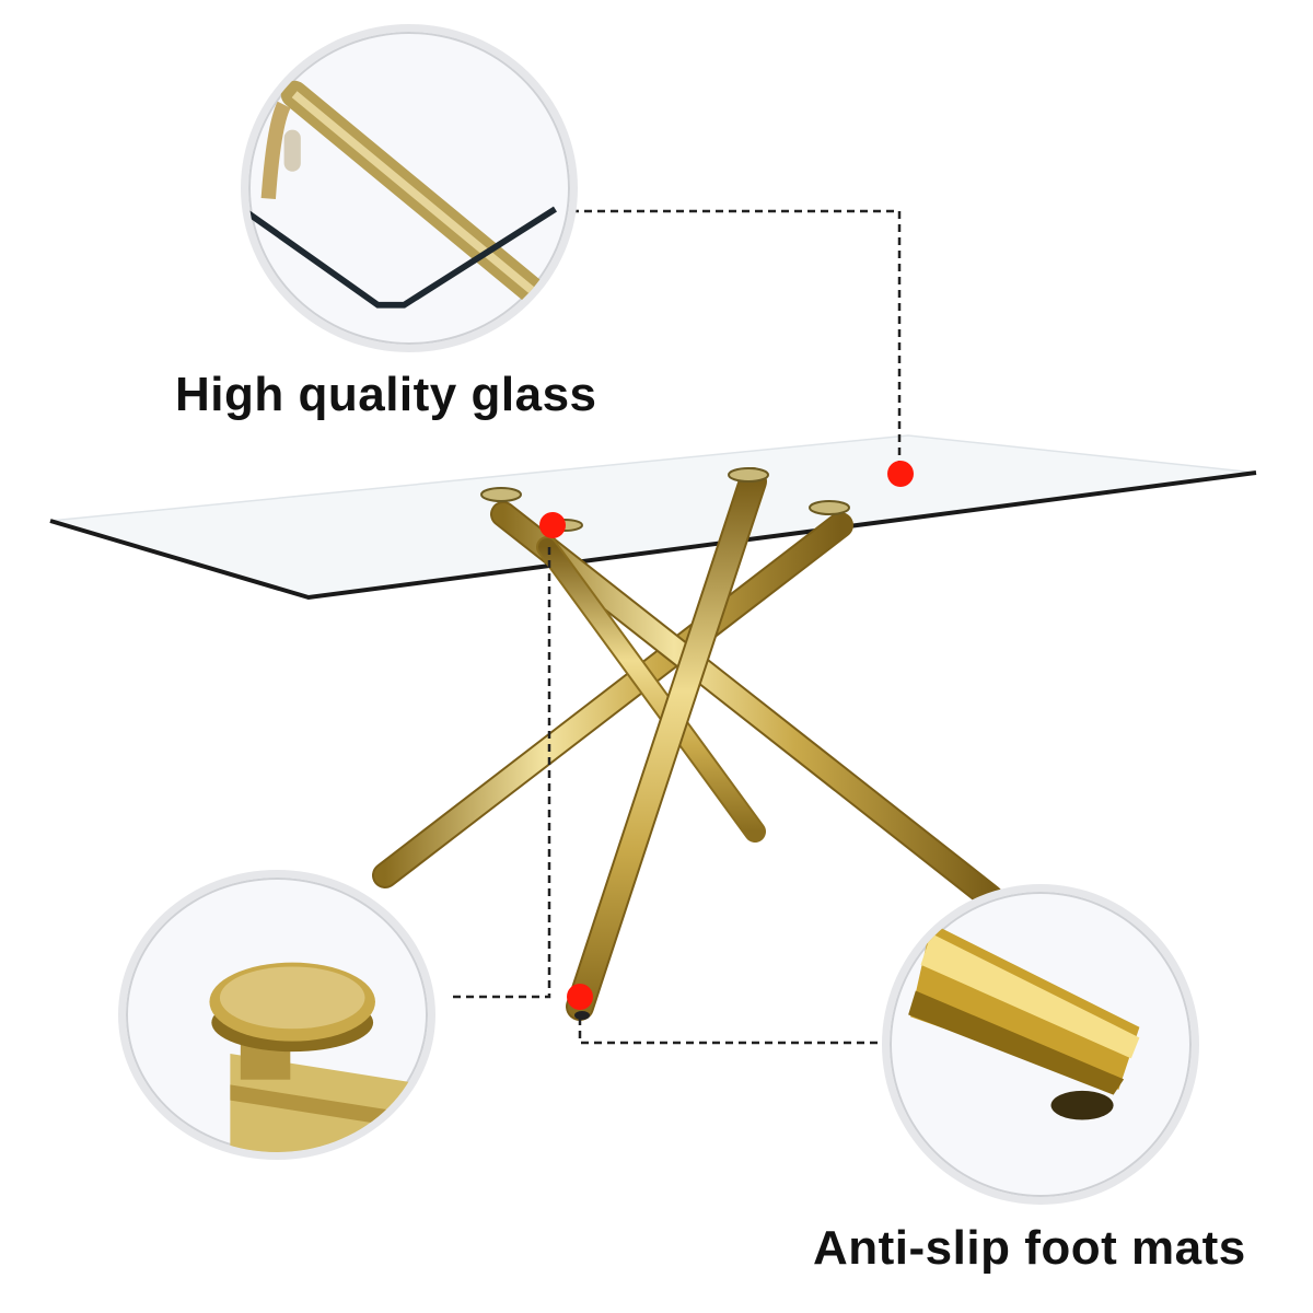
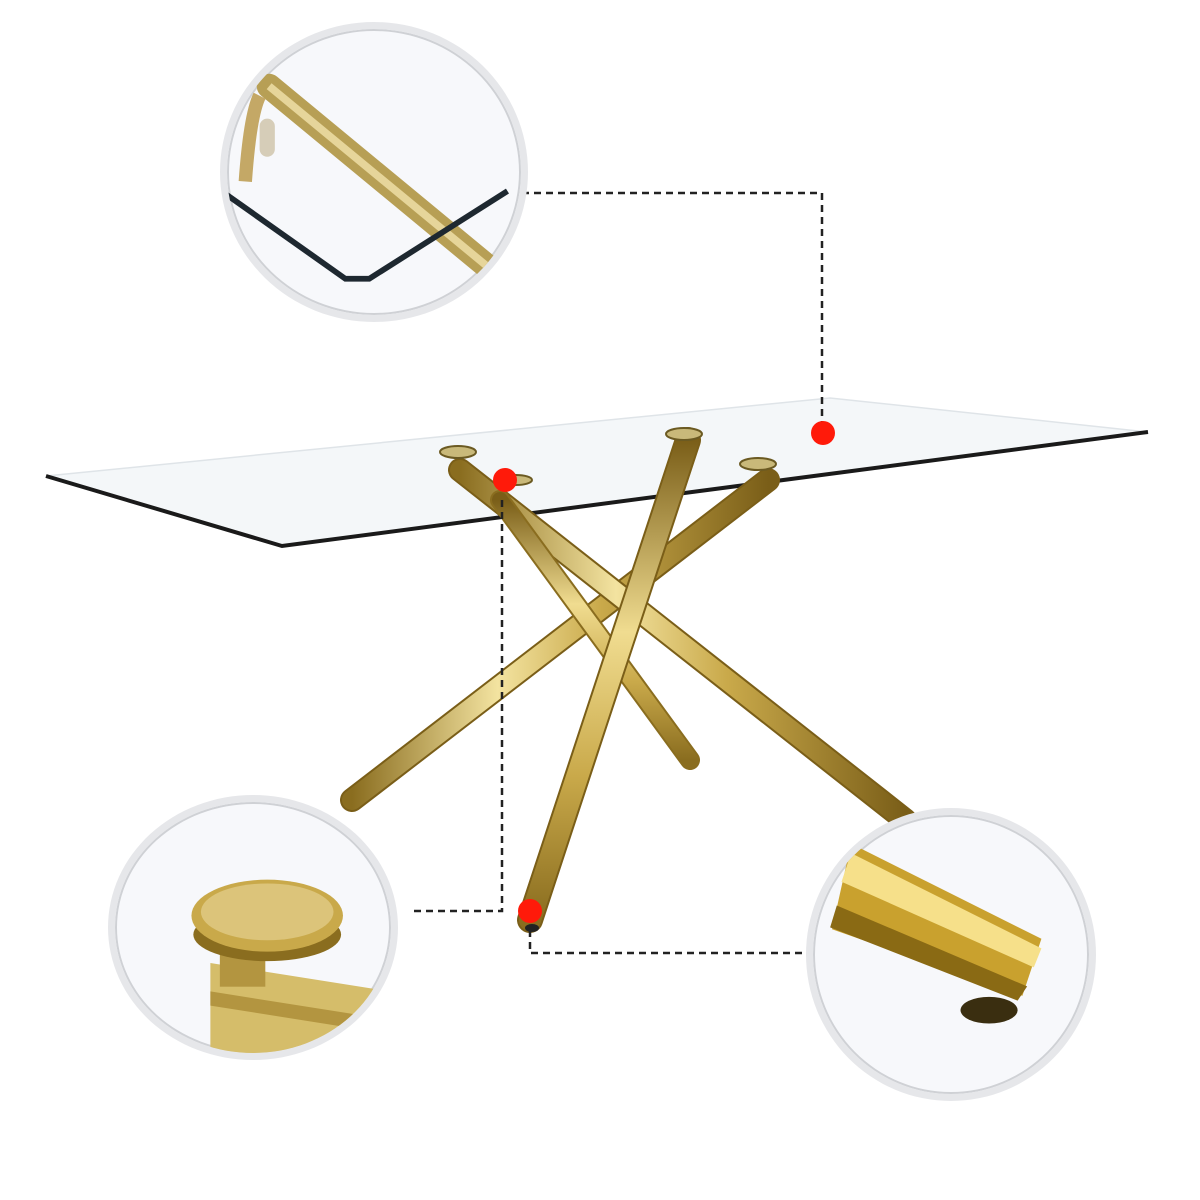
- High quality glass
- Anti-slip foot mats
